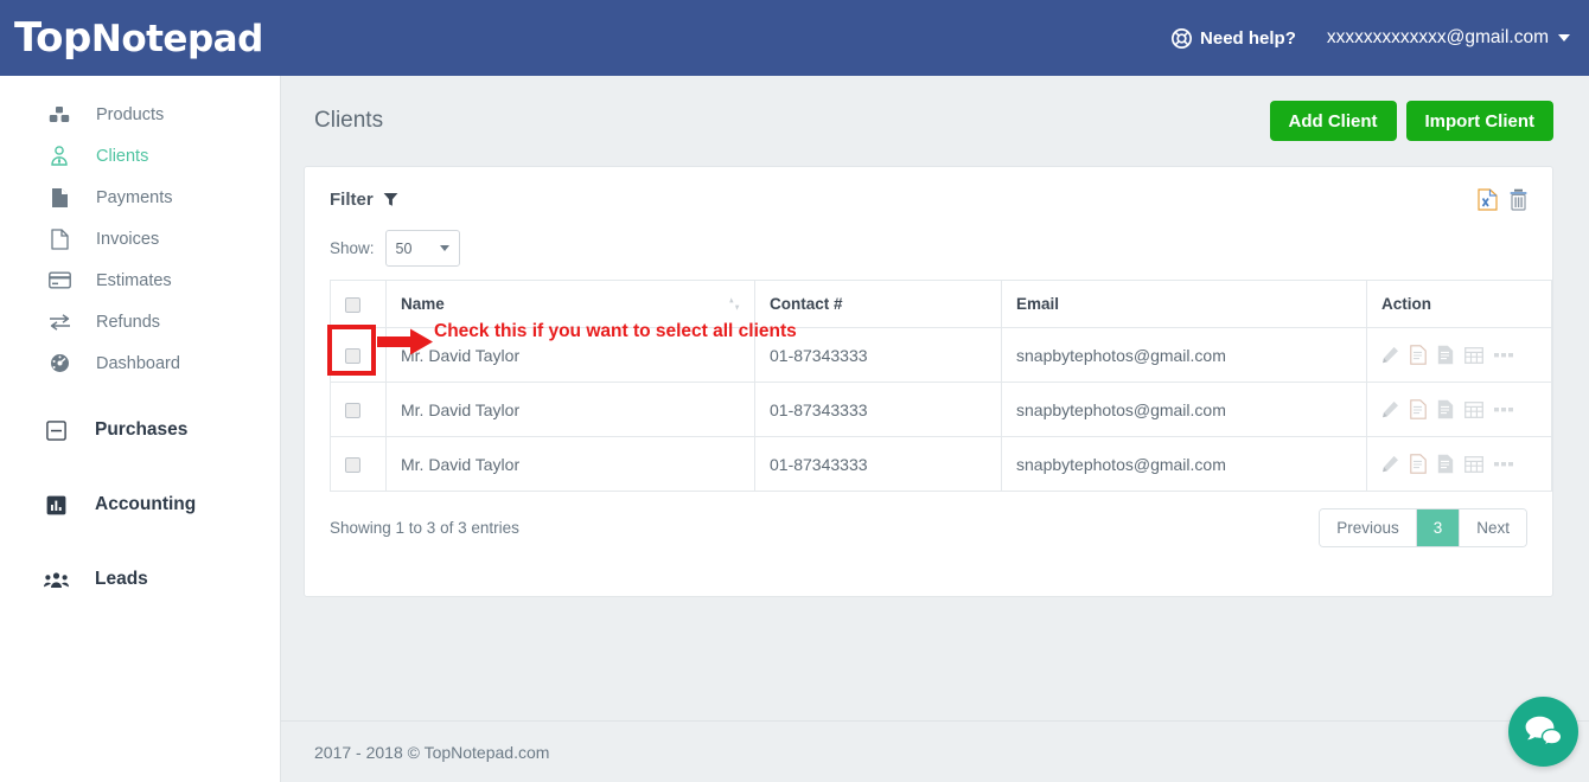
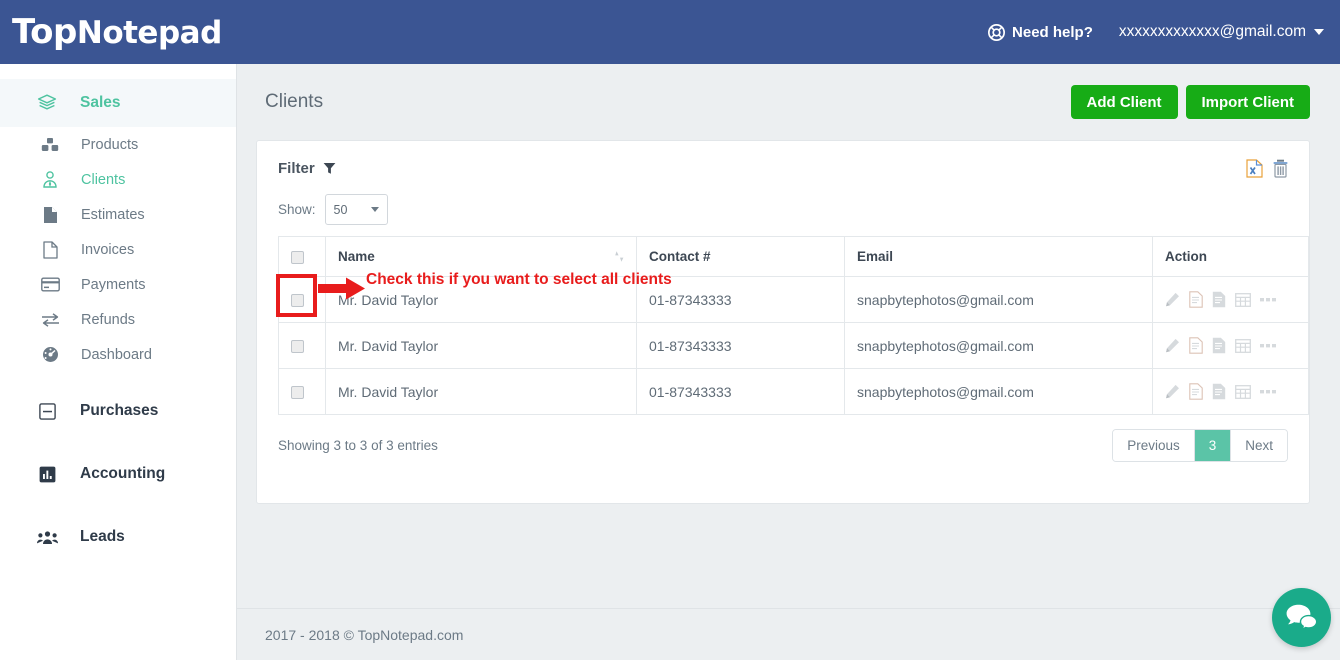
  TopNotepad
  Need help?
  xxxxxxxxxxxxx@gmail.com
+ Sales
  Products
  Clients
- Payments
+ Estimates
  Invoices
- Estimates
+ Payments
  Refunds
  Dashboard
  Purchases
  Accounting
  Leads
  Clients
  Add Client
  Import Client
  Filter
  Show:
  50
  	Name	Contact #	Email	Action
  	Mr. David Taylor	01-87343333	snapbytephotos@gmail.com
  	Mr. David Taylor	01-87343333	snapbytephotos@gmail.com
  	Mr. David Taylor	01-87343333	snapbytephotos@gmail.com
- Showing 1 to 3 of 3 entries
+ Showing 3 to 3 of 3 entries
  Previous
  3
  Next
  Check this if you want to select all clients
  2017 - 2018 © TopNotepad.com
